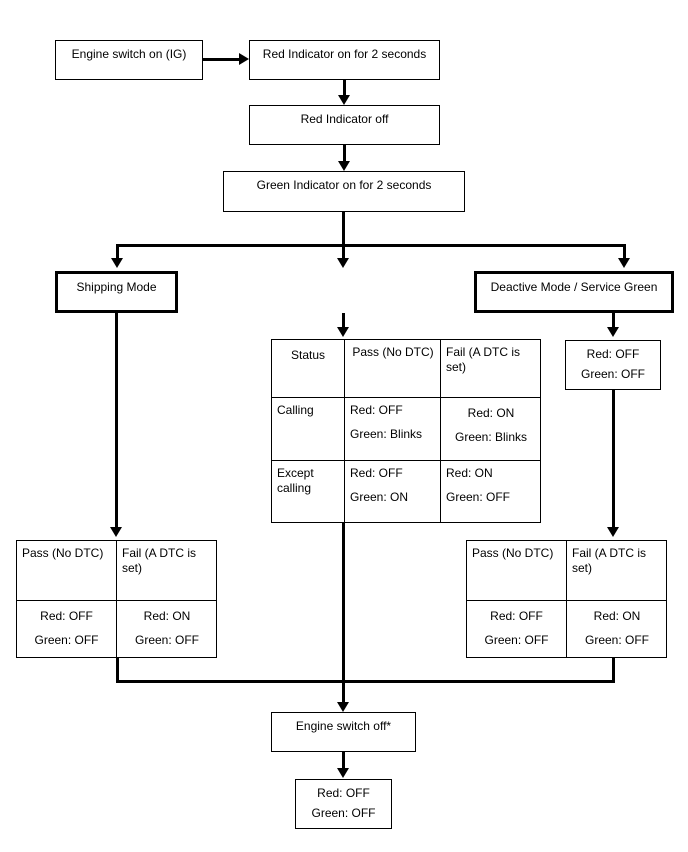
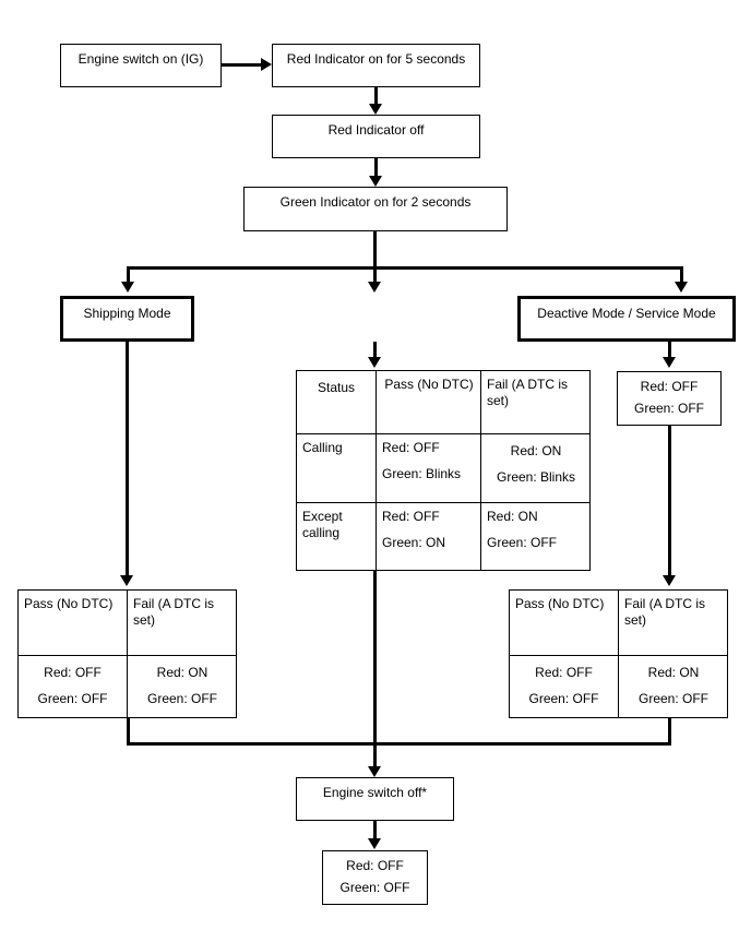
  Engine switch on (IG)
- Red Indicator on for 2 seconds
+ Red Indicator on for 5 seconds
  Red Indicator off
  Green Indicator on for 2 seconds
  Shipping Mode
- Deactive Mode / Service Green
+ Deactive Mode / Service Mode
  Red: OFF
  Green: OFF
  Status
  Pass (No DTC)
  Fail (A DTC is set)
  Calling
  Red: OFF
  Green: Blinks
  Red: ON
  Green: Blinks
  Except calling
  Red: OFF
  Green: ON
  Red: ON
  Green: OFF
  Pass (No DTC)
  Fail (A DTC is set)
  Red: OFF
  Green: OFF
  Red: ON
  Green: OFF
  Pass (No DTC)
  Fail (A DTC is set)
  Red: OFF
  Green: OFF
  Red: ON
  Green: OFF
  Engine switch off*
  Red: OFF
  Green: OFF
